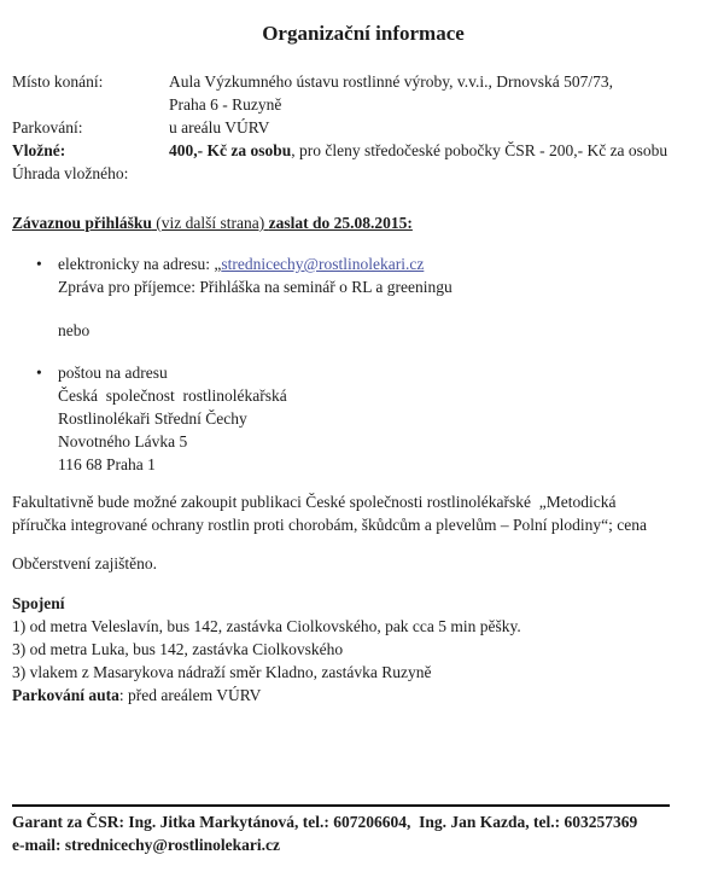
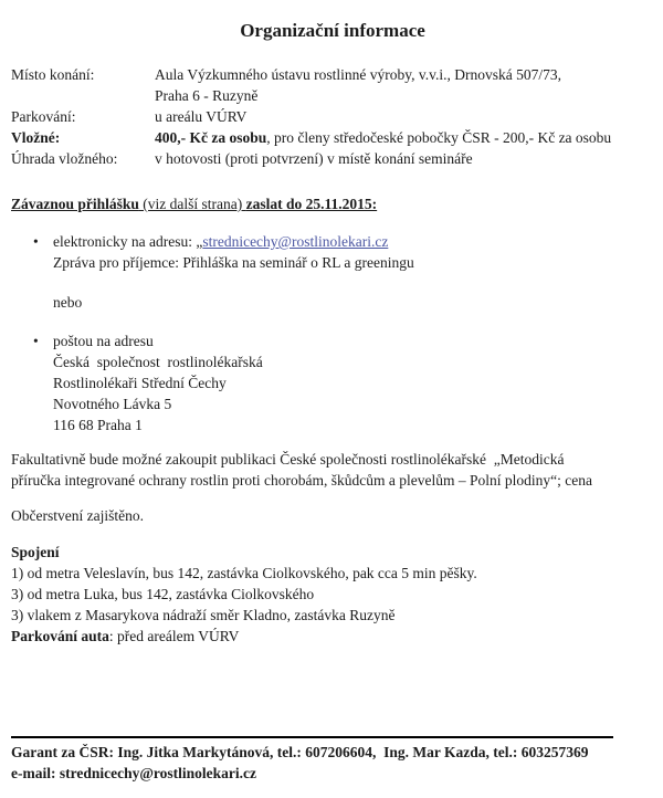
  Organizační informace
  Místo konání:
  Aula Výzkumného ústavu rostlinné výroby, v.v.i., Drnovská 507/73,
  Praha 6 - Ruzyně
  Parkování:
  u areálu VÚRV
  Vložné:
  400,- Kč za osobu, pro členy středočeské pobočky ČSR - 200,- Kč za osobu
  Úhrada vložného:
+ v hotovosti (proti potvrzení) v místě konání semináře
- Závaznou přihlášku (viz další strana) zaslat do 25.08.2015:
+ Závaznou přihlášku (viz další strana) zaslat do 25.11.2015:
  •
  elektronicky na adresu: „strednicechy@rostlinolekari.cz
  Zpráva pro příjemce: Přihláška na seminář o RL a greeningu
  nebo
  •
  poštou na adresu
  Česká společnost rostlinolékařská
  Rostlinolékaři Střední Čechy
  Novotného Lávka 5
  116 68 Praha 1
  Fakultativně bude možné zakoupit publikaci České společnosti rostlinolékařské „Metodická
  příručka integrované ochrany rostlin proti chorobám, škůdcům a plevelům – Polní plodiny“; cena
  Občerstvení zajištěno.
  Spojení
  1) od metra Veleslavín, bus 142, zastávka Ciolkovského, pak cca 5 min pěšky.
  3) od metra Luka, bus 142, zastávka Ciolkovského
  3) vlakem z Masarykova nádraží směr Kladno, zastávka Ruzyně
  Parkování auta: před areálem VÚRV
- Garant za ČSR: Ing. Jitka Markytánová, tel.: 607206604, Ing. Jan Kazda, tel.: 603257369
+ Garant za ČSR: Ing. Jitka Markytánová, tel.: 607206604, Ing. Mar Kazda, tel.: 603257369
  e-mail: strednicechy@rostlinolekari.cz
